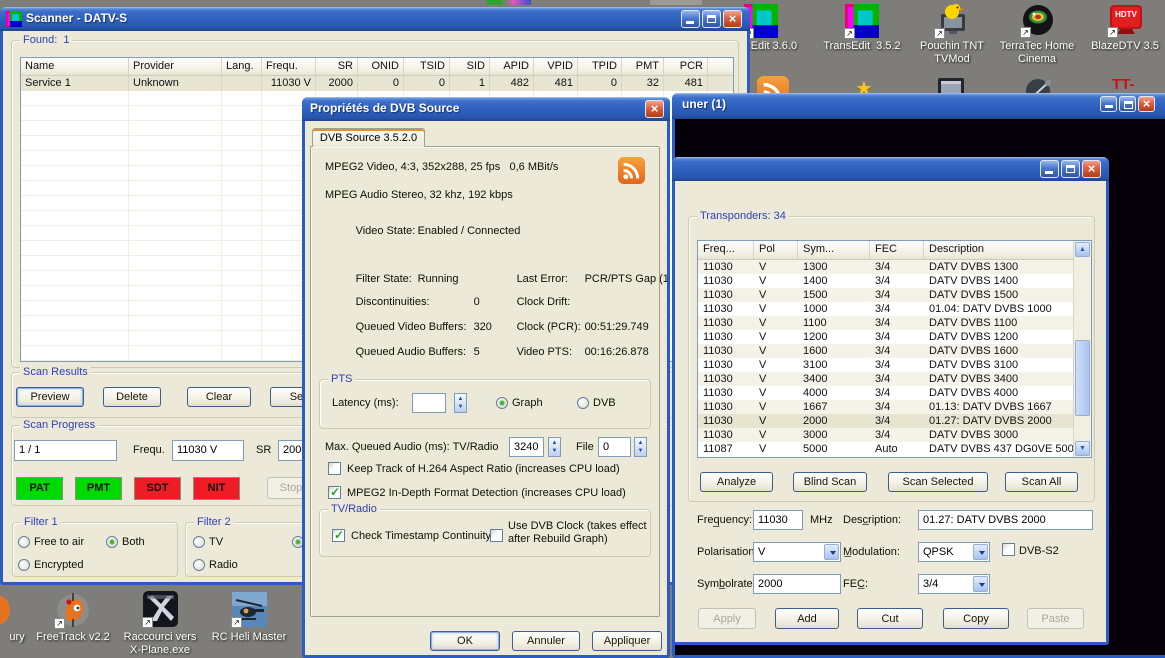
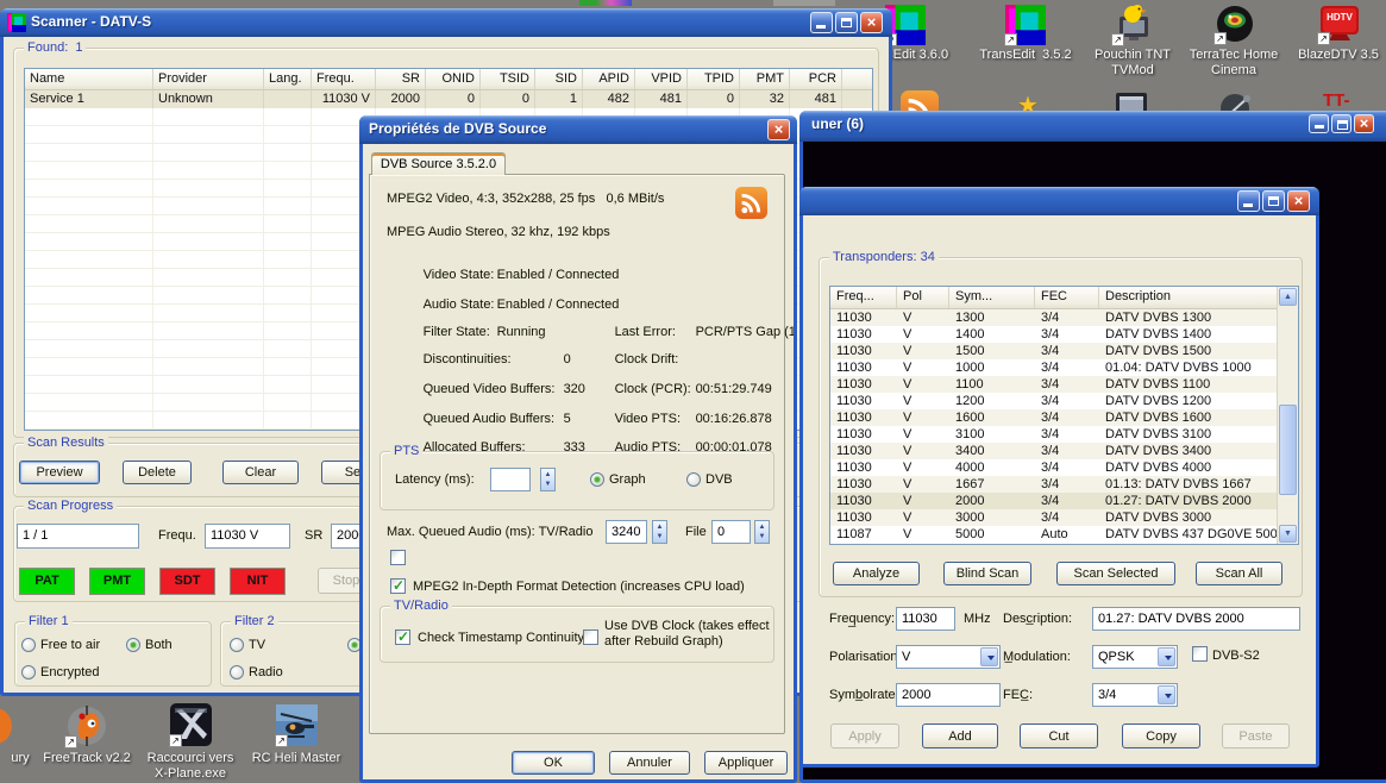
  ↗
  TransEdit 3.5.2
  ↗
  Pouchin TNT
  TVMod
  ↗
  TerraTec Home
  Cinema
  HDTV
  ↗
  BlazeDTV 3.5
  ★
  TT-
  ury
  ↗
  FreeTrack v2.2
  ↗
  Raccourci vers
  X-Plane.exe
  ↗
  RC Heli Master
  Scanner - DATV-S
  ×
  Found: 1
  Name
  Provider
  Lang.
  Frequ.
  SR
  ONID
  TSID
  SID
  APID
  VPID
  TPID
  PMT
  PCR
  Service 1
  Unknown
  11030 V
  2000
  0
  0
  1
  482
  481
  0
  32
  481
  Scan Results
  Preview
  Delete
  Clear
  Scan Progress
  1 / 1
  Frequ.
  11030 V
  SR
  200
  PAT
  PMT
  SDT
  NIT
  Stop
  Filter 1
  Free to air
  Both
  Encrypted
  Filter 2
  TV
  Radio
- uner (1)
+ uner (6)
  ×
  ×
  Transponders: 34
  Freq...
  Pol
  Sym...
  FEC
  Description
  11030
  V
  1300
  3/4
  DATV DVBS 1300
  11030
  V
  1400
  3/4
  DATV DVBS 1400
  11030
  V
  1500
  3/4
  DATV DVBS 1500
  11030
  V
  1000
  3/4
  01.04: DATV DVBS 1000
  11030
  V
  1100
  3/4
  DATV DVBS 1100
  11030
  V
  1200
  3/4
  DATV DVBS 1200
  11030
  V
  1600
  3/4
  DATV DVBS 1600
  11030
  V
  3100
  3/4
  DATV DVBS 3100
  11030
  V
  3400
  3/4
  DATV DVBS 3400
  11030
  V
  4000
  3/4
  DATV DVBS 4000
  11030
  V
  1667
  3/4
  01.13: DATV DVBS 1667
  11030
  V
  2000
  3/4
  01.27: DATV DVBS 2000
  11030
  V
  3000
  3/4
  DATV DVBS 3000
  11087
  V
  5000
  Auto
  DATV DVBS 437 DG0VE 500
  Analyze
  Blind Scan
  Scan Selected
  Scan All
  Freq̲uency:
  11030
  MHz
  Desc̲ription:
  01.27: DATV DVBS 2000
  Polarisation
  V
  M̲odulation:
  QPSK
  DVB-S2
  Symb̲olrate
  2000
  FEC̲:
  3/4
  Apply
  Add
  Cut
  Copy
  Paste
  Propriétés de DVB Source
  ×
  DVB Source 3.5.2.0
  MPEG2 Video, 4:3, 352x288, 25 fps 0,6 MBit/s
  MPEG Audio Stereo, 32 khz, 192 kbps
  Video State: Enabled / Connected
+ Audio State: Enabled / Connected
  Filter State: Running Last Error: PCR/PTS Gap (1
  Discontinuities: 0 Clock Drift:
  Queued Video Buffers: 320 Clock (PCR): 00:51:29.749
  Queued Audio Buffers: 5 Video PTS: 00:16:26.878
+ Allocated Buffers: 333 Audio PTS: 00:00:01.078
  PTS
  Latency (ms):
  Graph
  DVB
  Max. Queued Audio (ms): TV/Radio
  3240
  File
  0
- Keep Track of H.264 Aspect Ratio (increases CPU load)
  MPEG2 In-Depth Format Detection (increases CPU load)
  TV/Radio
  Check Timestamp Continuity
  Use DVB Clock (takes effect
  after Rebuild Graph)
  OK
  Annuler
  Appliquer
